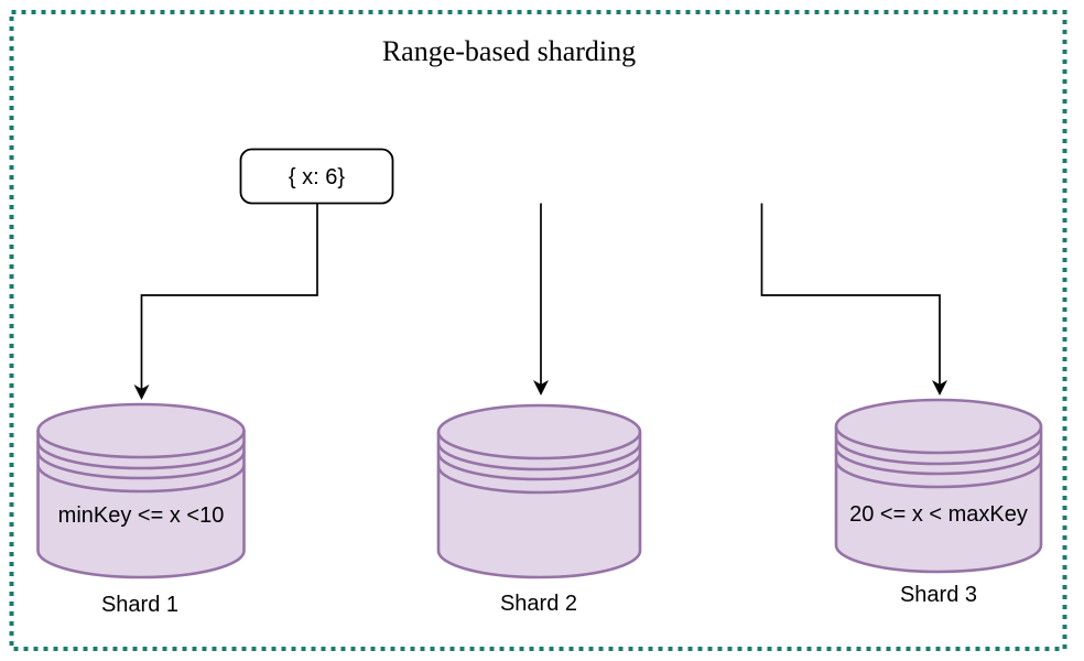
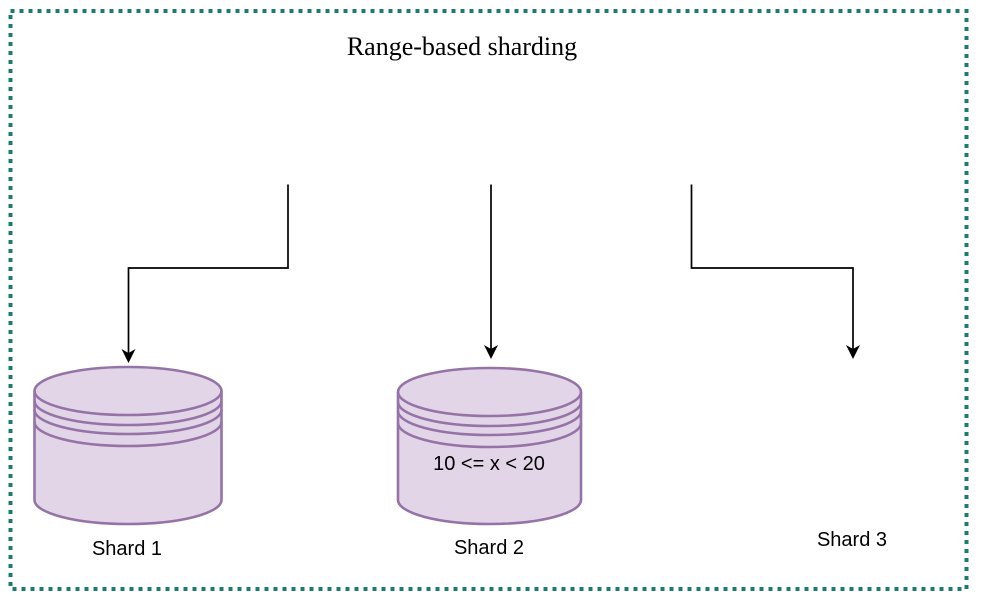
  Range-based sharding
- { x: 6}
- minKey <= x <10
  Shard 1
+ 10 <= x < 20
  Shard 2
- 20 <= x < maxKey
  Shard 3
